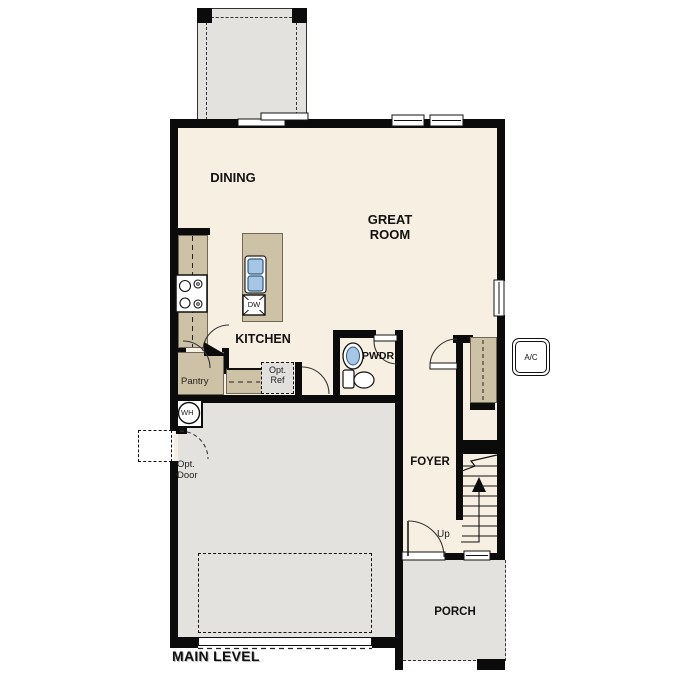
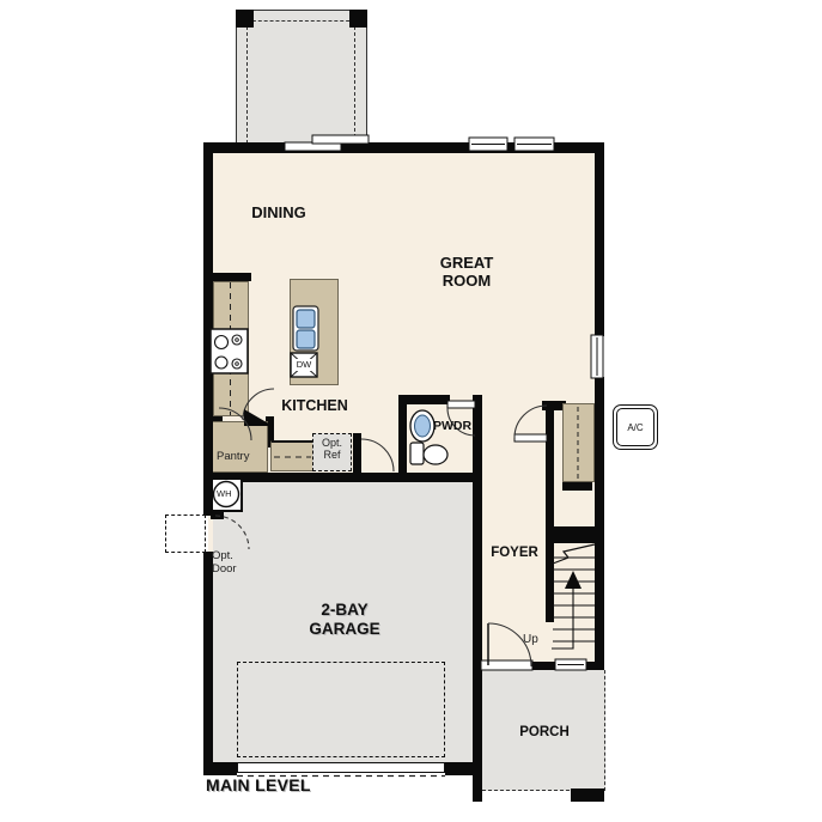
  DINING
  GREAT
  ROOM
  KITCHEN
  PWDR
  FOYER
+ 2-BAY
+ GARAGE
  PORCH
  Pantry
  Opt.
  Ref
  Opt.
  Door
  WH
  DW
  Up
  A/C
  MAIN LEVEL
